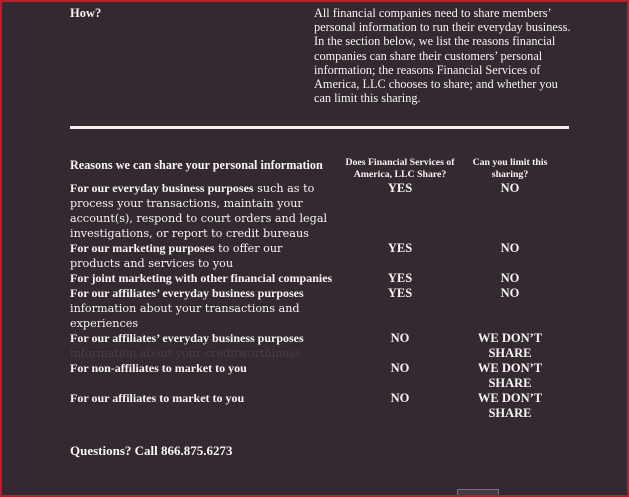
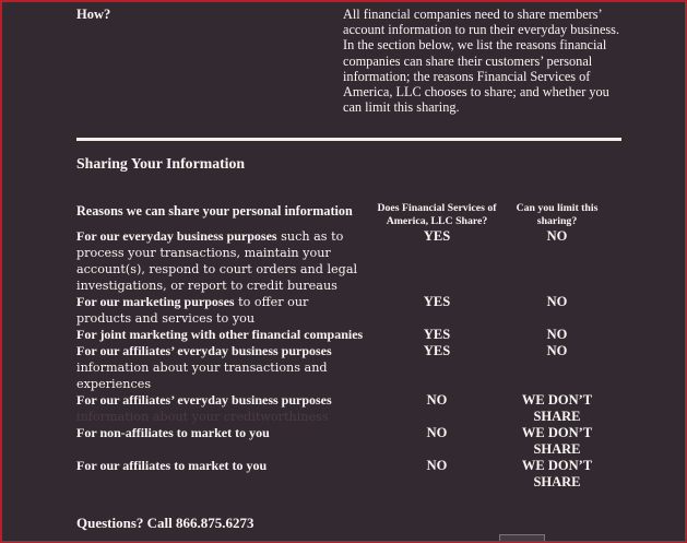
  How?
- All financial companies need to share members’ personal information to run their everyday business. In the section below, we list the reasons financial companies can share their customers’ personal information; the reasons Financial Services of America, LLC chooses to share; and whether you can limit this sharing.
+ All financial companies need to share members’ account information to run their everyday business. In the section below, we list the reasons financial companies can share their customers’ personal information; the reasons Financial Services of America, LLC chooses to share; and whether you can limit this sharing.
+ Sharing Your Information
  Reasons we can share your personal information
  Does Financial Services of America, LLC Share?
  Can you limit this sharing?
  For our everyday business purposes such as to process your transactions, maintain your account(s), respond to court orders and legal investigations, or report to credit bureaus
  YES
  NO
  For our marketing purposes to offer our products and services to you
  YES
  NO
  For joint marketing with other financial companies
  YES
  NO
  For our affiliates’ everyday business purposes information about your transactions and experiences
  YES
  NO
  NO
  WE DON’T SHARE
  For non-affiliates to market to you
  NO
  WE DON’T SHARE
  For our affiliates to market to you
  NO
  WE DON’T SHARE
  Questions? Call 866.875.6273
